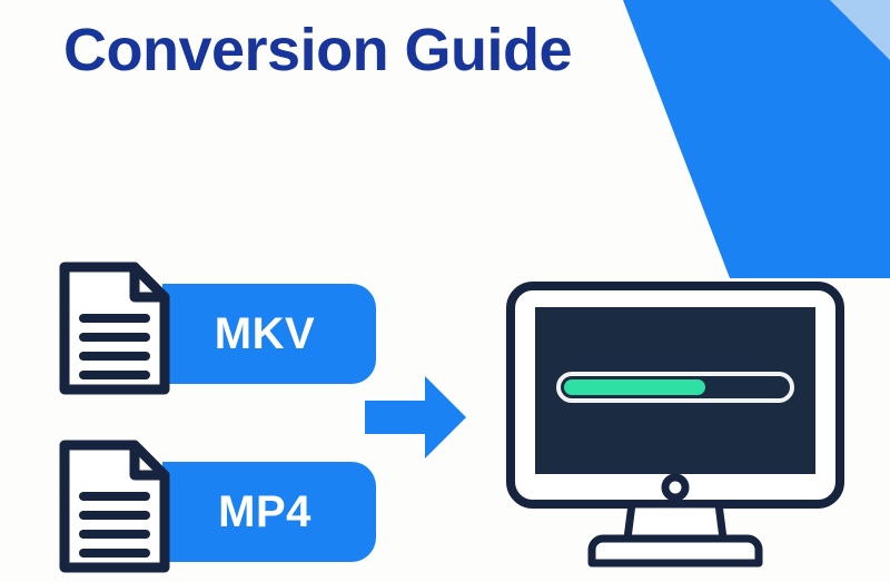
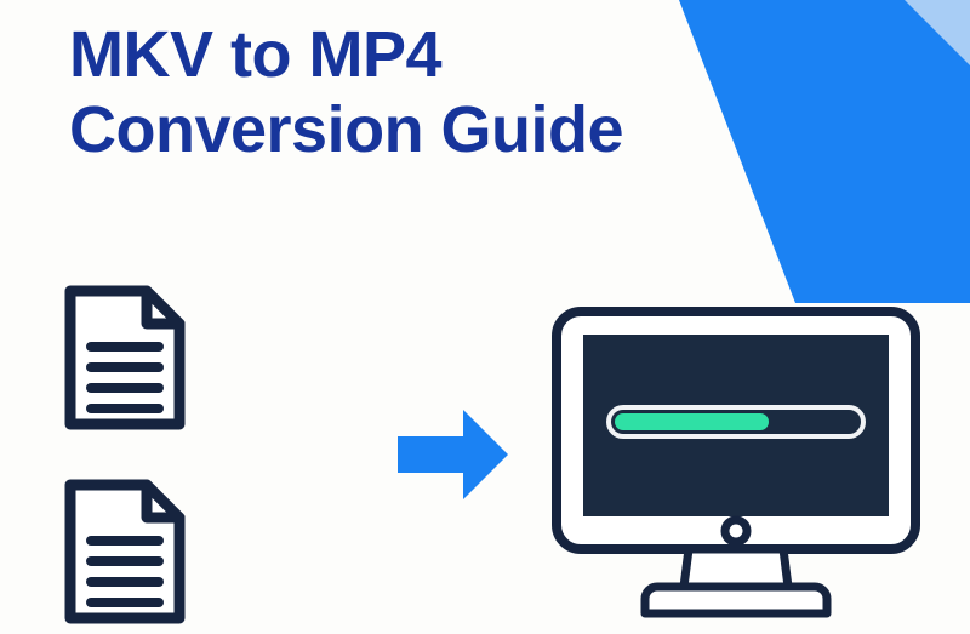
+ MKV to MP4
  Conversion Guide
- MKV
- MP4
